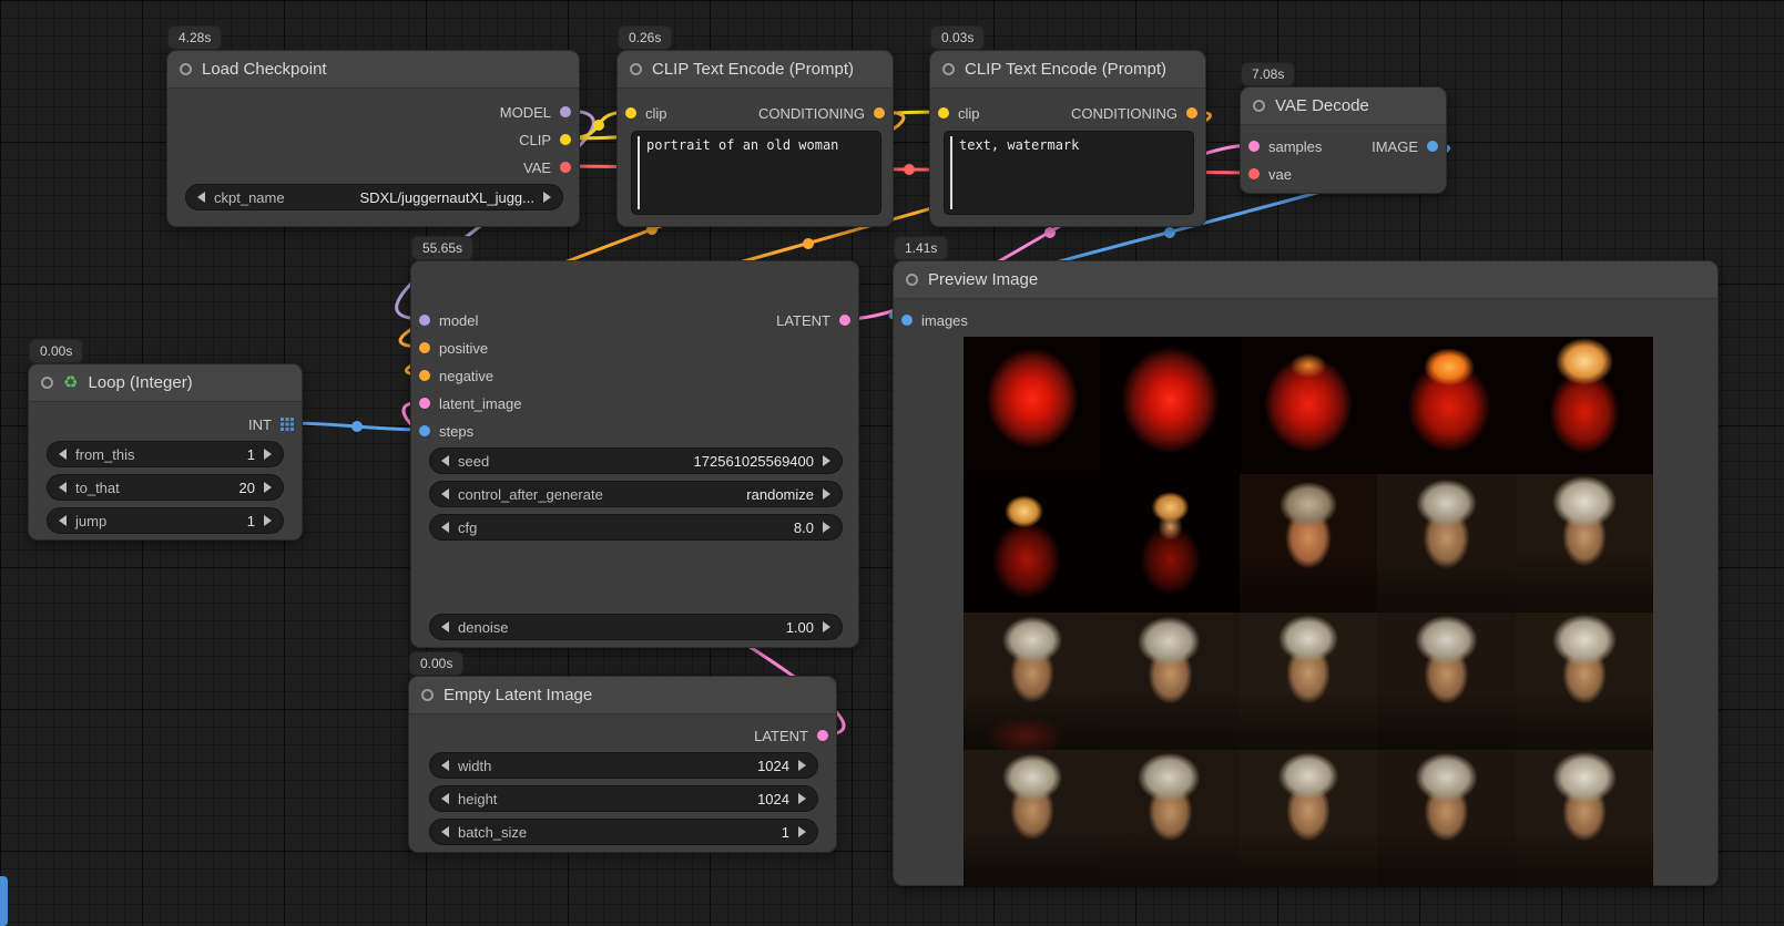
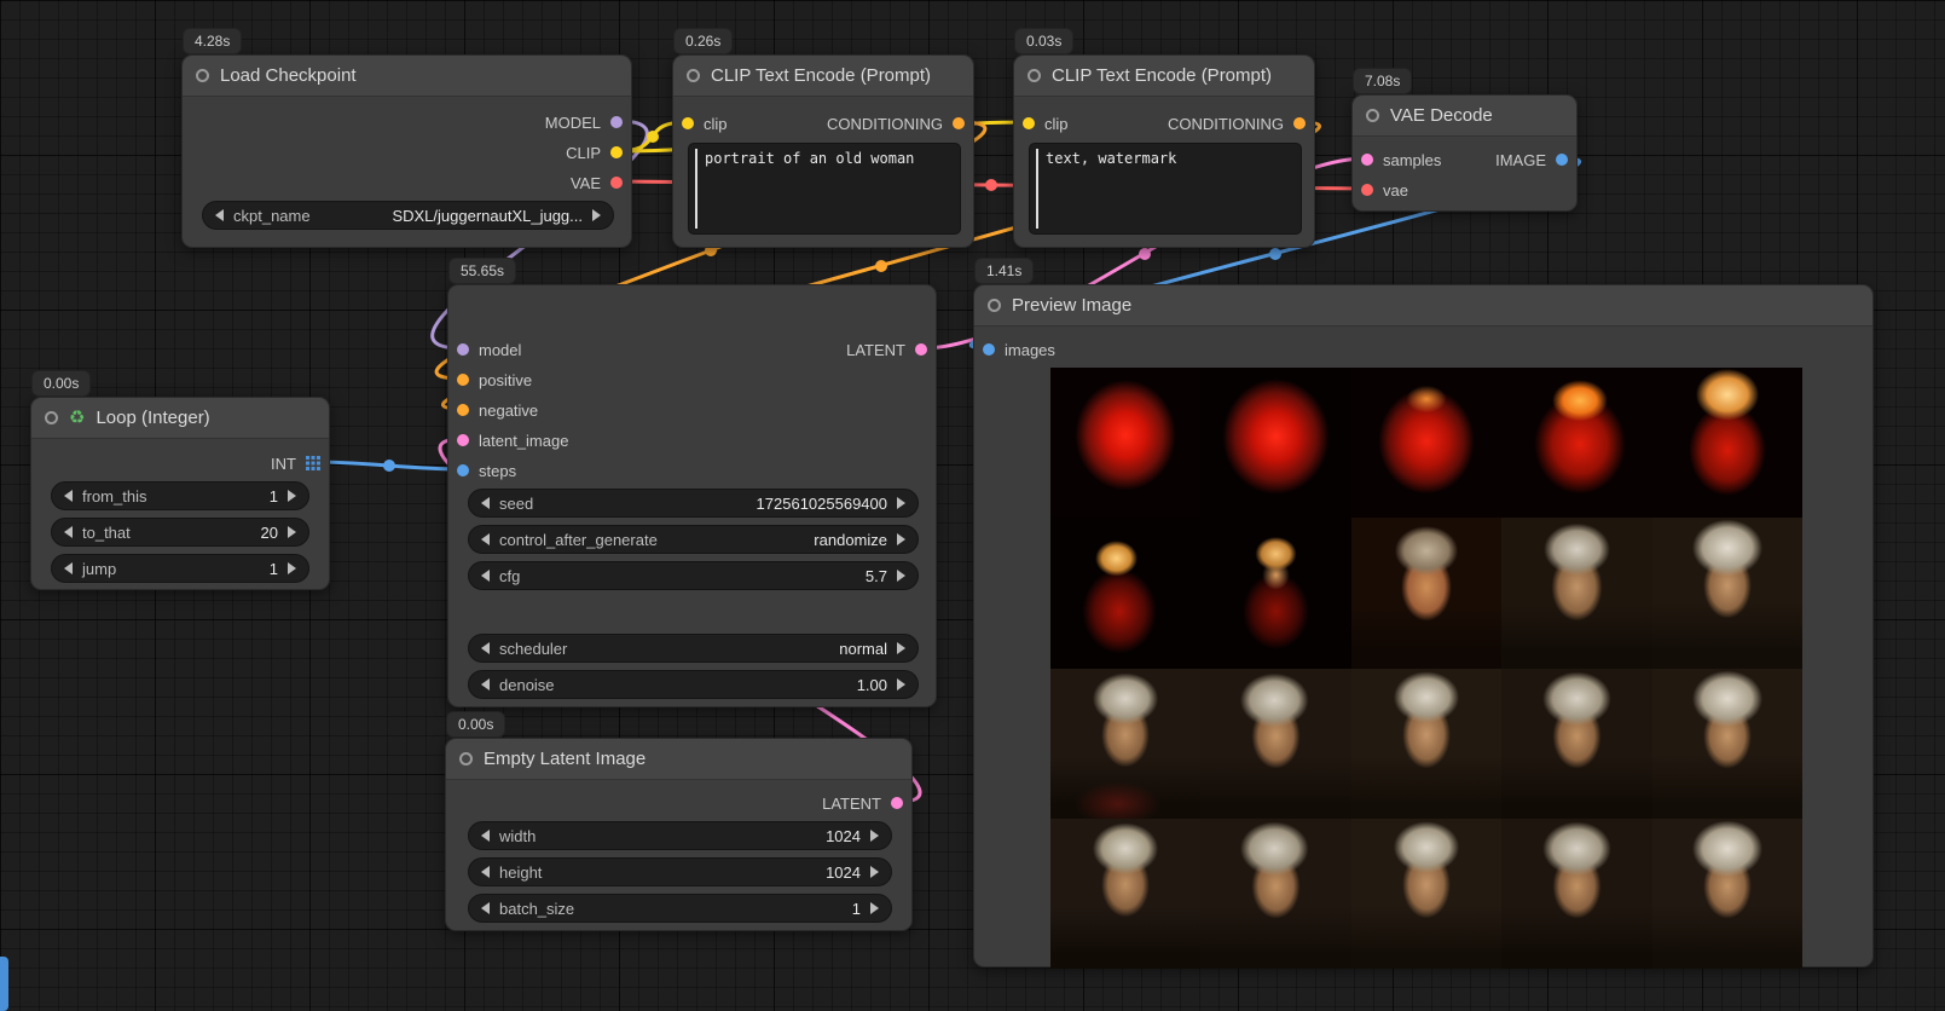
  4.28s
  Load Checkpoint
  MODEL
  CLIP
  VAE
  ckpt_name
  SDXL/juggernautXL_jugg...
  0.26s
  CLIP Text Encode (Prompt)
  clip
  CONDITIONING
  portrait of an old woman
  0.03s
  CLIP Text Encode (Prompt)
  clip
  CONDITIONING
  text, watermark
  7.08s
  VAE Decode
  samples
  vae
  IMAGE
  55.65s
  model
  positive
  negative
  latent_image
  steps
  LATENT
  seed
  172561025569400
  control_after_generate
  randomize
  cfg
- 8.0
+ 5.7
+ scheduler
+ normal
  denoise
  1.00
  0.00s
  ♻
  Loop (Integer)
  INT
  from_this
  1
  to_that
  20
  jump
  1
  0.00s
  Empty Latent Image
  LATENT
  width
  1024
  height
  1024
  batch_size
  1
  1.41s
  Preview Image
  images
